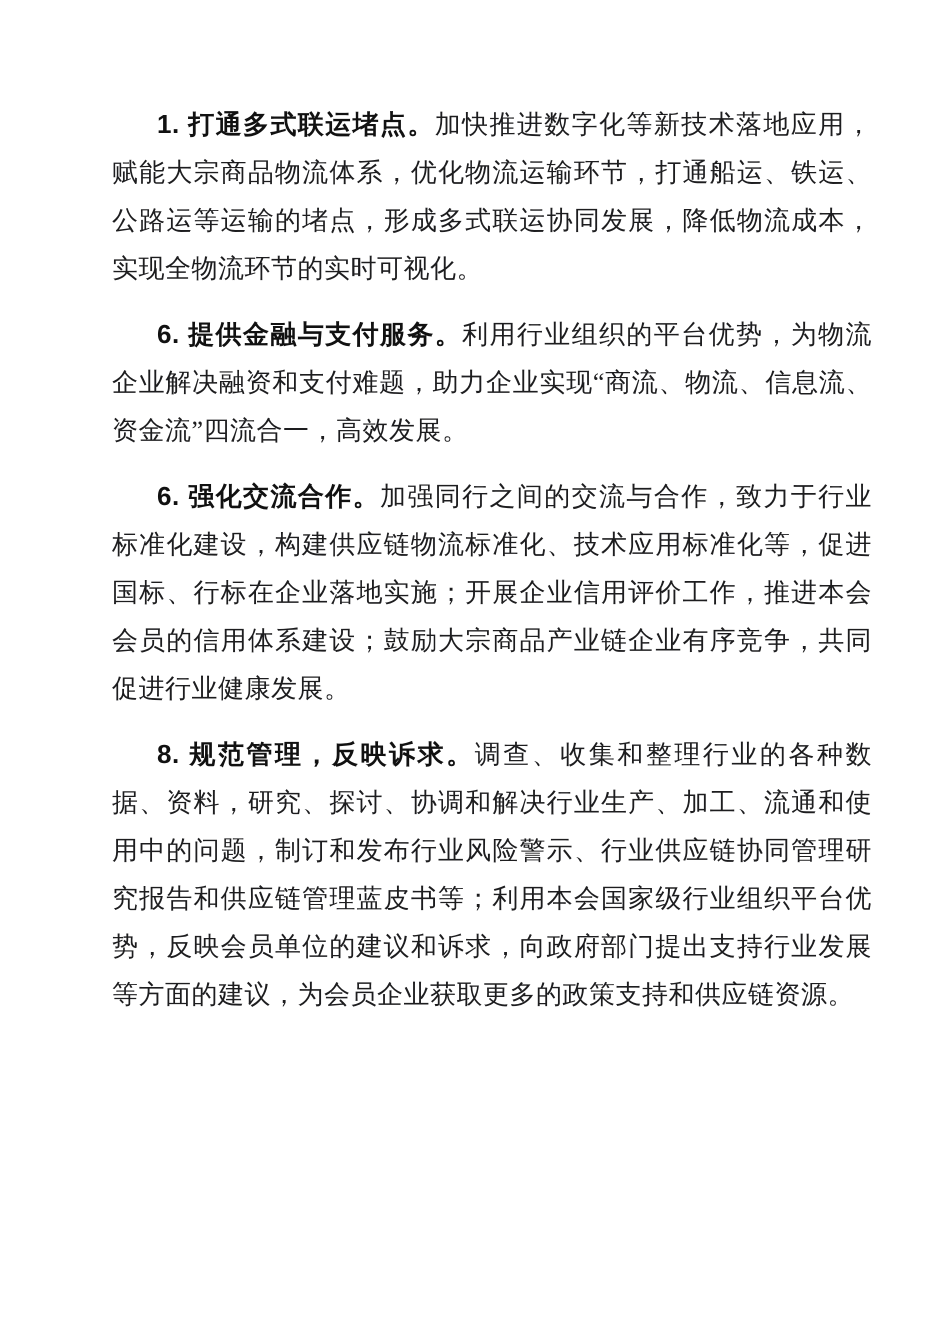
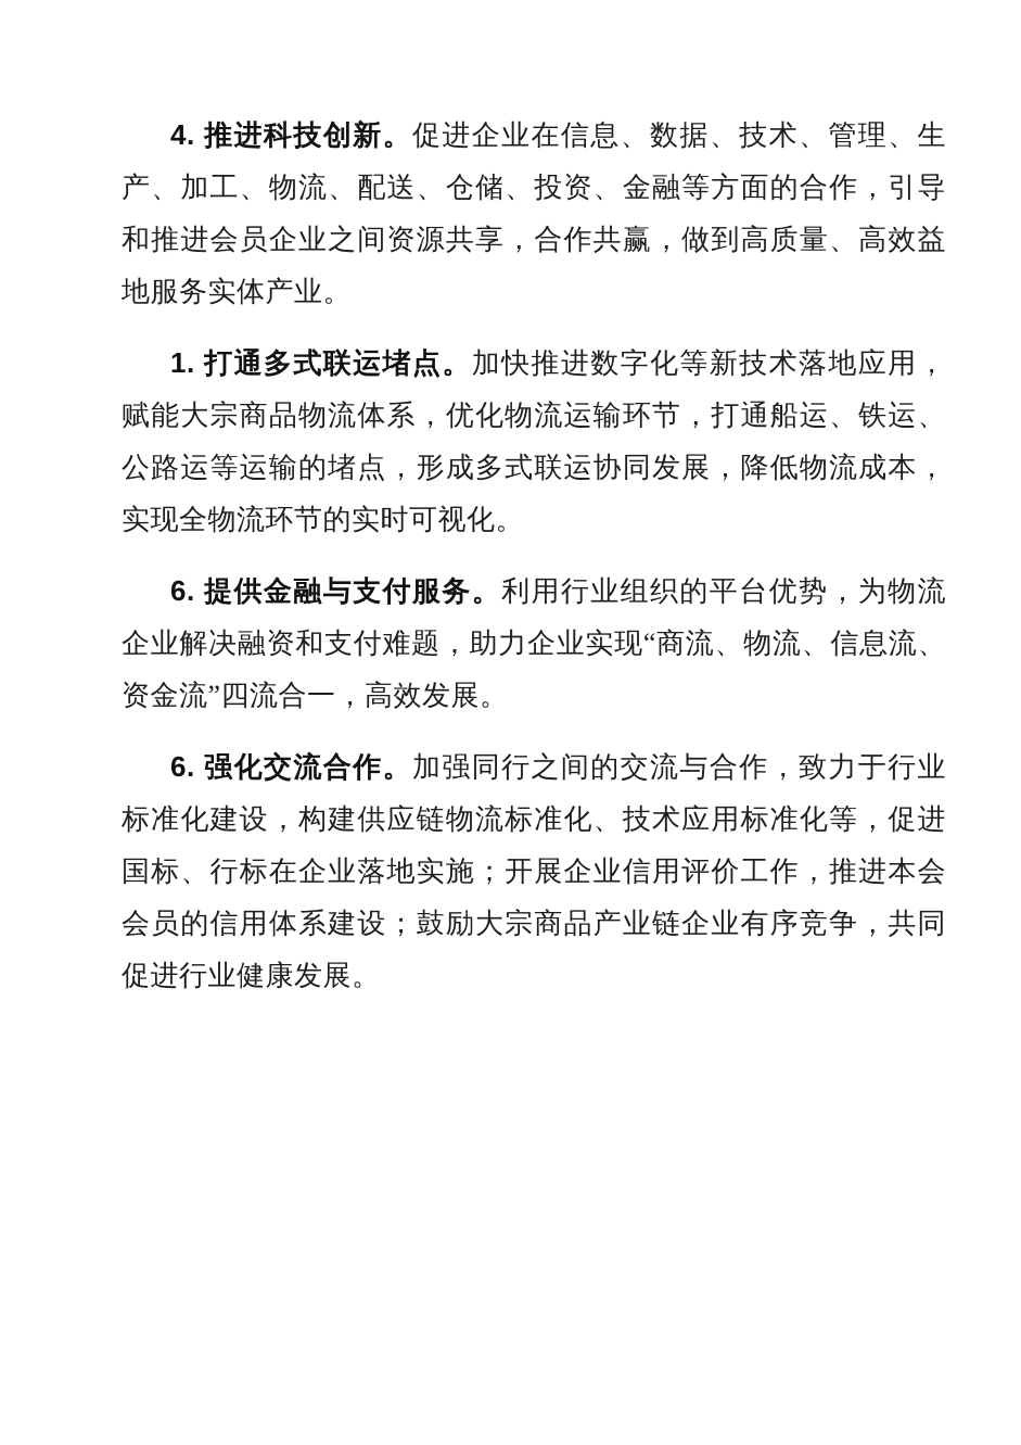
+ 4. 推进科技创新。促进企业在信息、数据、技术、管理、生产、加工、物流、配送、仓储、投资、金融等方面的合作，引导和推进会员企业之间资源共享，合作共赢，做到高质量、高效益地服务实体产业。
  1. 打通多式联运堵点。加快推进数字化等新技术落地应用，赋能大宗商品物流体系，优化物流运输环节，打通船运、铁运、公路运等运输的堵点，形成多式联运协同发展，降低物流成本，实现全物流环节的实时可视化。
  6. 提供金融与支付服务。利用行业组织的平台优势，为物流企业解决融资和支付难题，助力企业实现“商流、物流、信息流、资金流”四流合一，高效发展。
  6. 强化交流合作。加强同行之间的交流与合作，致力于行业标准化建设，构建供应链物流标准化、技术应用标准化等，促进国标、行标在企业落地实施；开展企业信用评价工作，推进本会会员的信用体系建设；鼓励大宗商品产业链企业有序竞争，共同促进行业健康发展。
- 8. 规范管理，反映诉求。调查、收集和整理行业的各种数据、资料，研究、探讨、协调和解决行业生产、加工、流通和使用中的问题，制订和发布行业风险警示、行业供应链协同管理研究报告和供应链管理蓝皮书等；利用本会国家级行业组织平台优势，反映会员单位的建议和诉求，向政府部门提出支持行业发展等方面的建议，为会员企业获取更多的政策支持和供应链资源。
